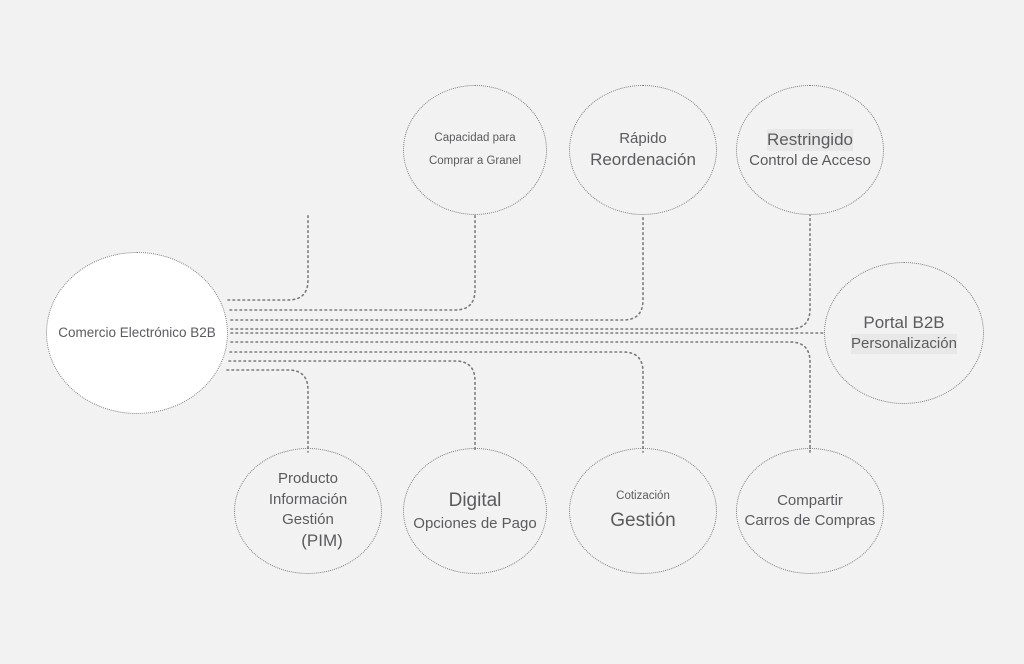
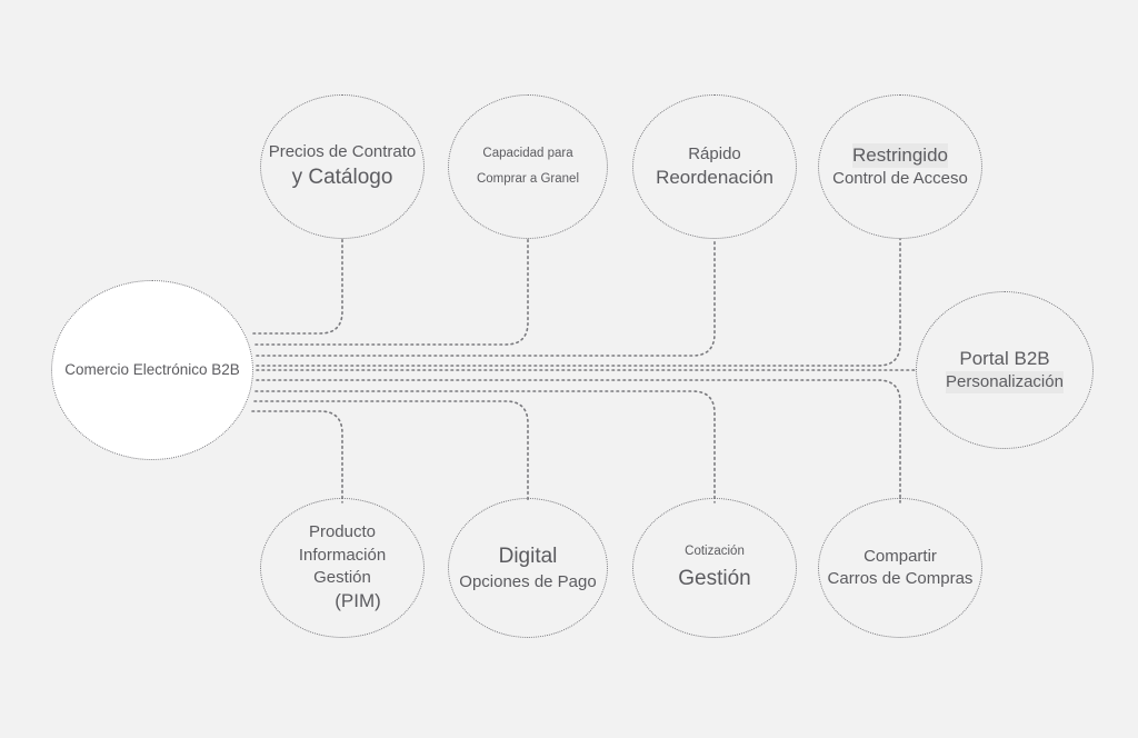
  Comercio Electrónico B2B
+ Precios de Contrato
+ y Catálogo
  Capacidad para
  Comprar a Granel
  Rápido
  Reordenación
  Restringido
  Control de Acceso
  Portal B2B
  Personalización
  Producto
  Información
  Gestión
  (PIM)
  Digital
  Opciones de Pago
  Cotización
  Gestión
  Compartir
  Carros de Compras
